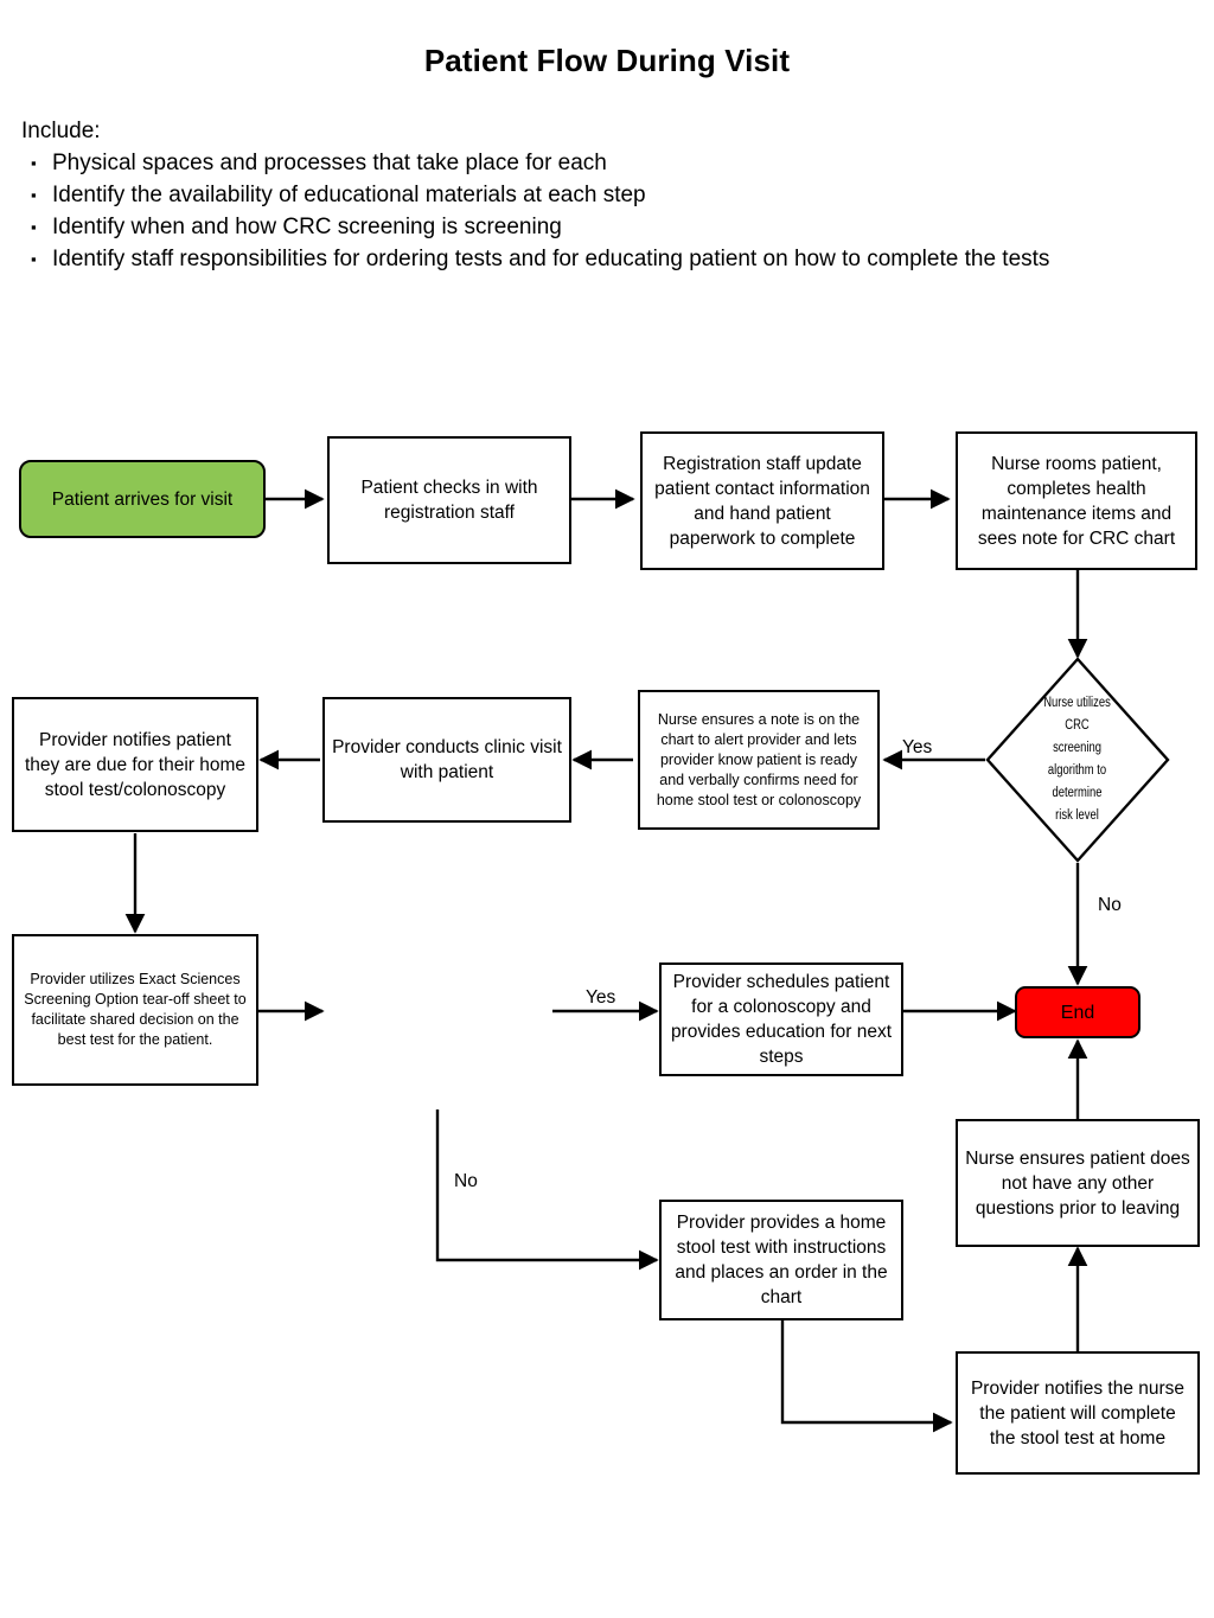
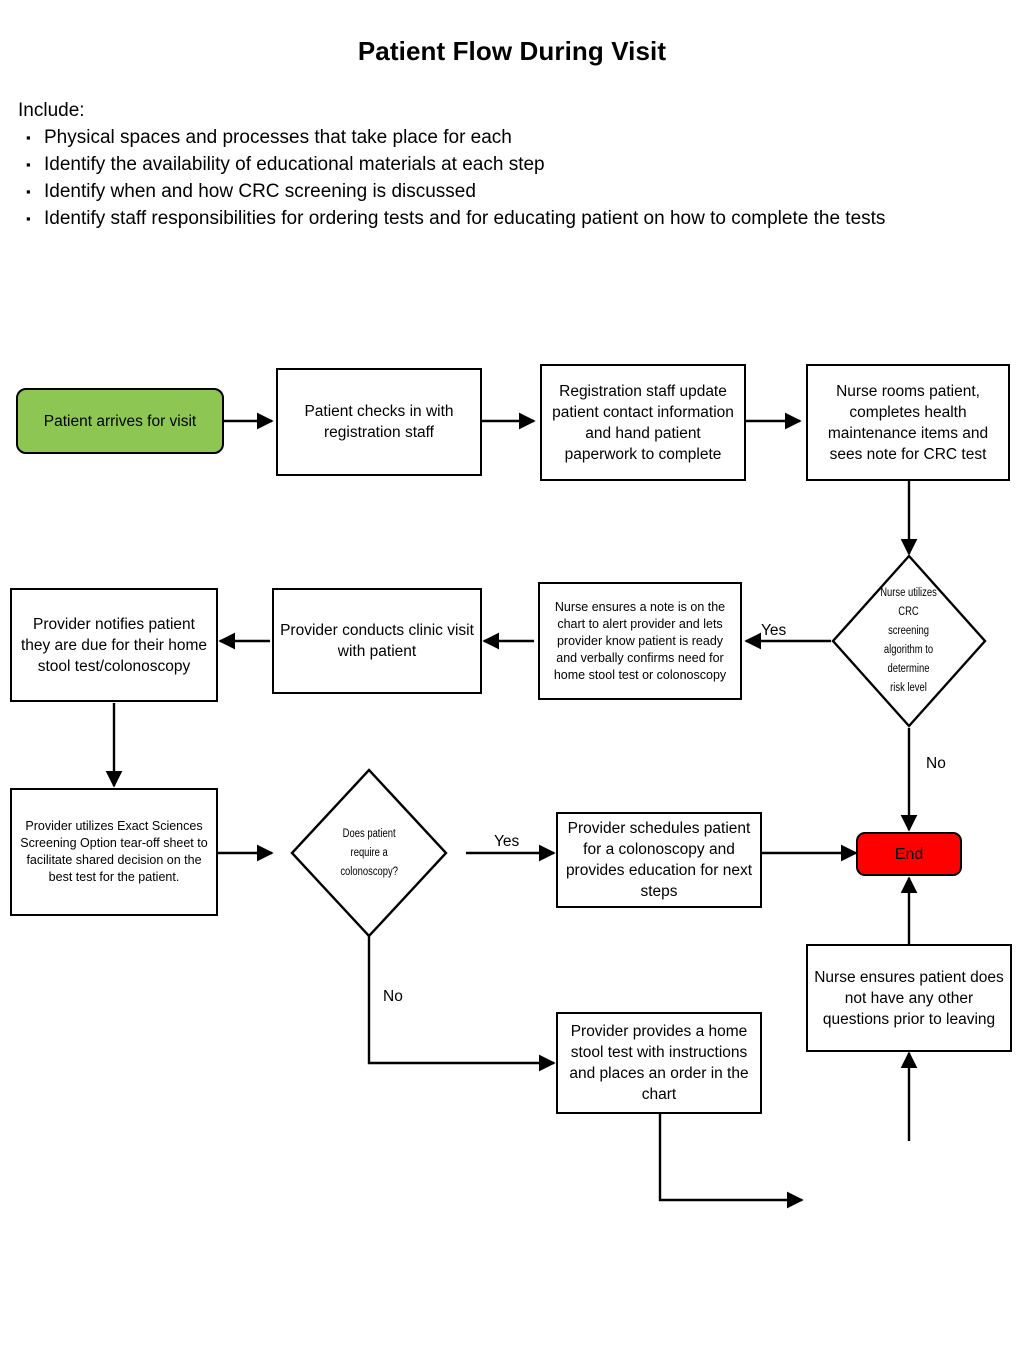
  Patient Flow During Visit
  Include:
  ▪
  Physical spaces and processes that take place for each
  ▪
  Identify the availability of educational materials at each step
  ▪
- Identify when and how CRC screening is screening
+ Identify when and how CRC screening is discussed
  ▪
  Identify staff responsibilities for ordering tests and for educating patient on how to complete the tests
  Patient arrives for visit
  Patient checks in with registration staff
  Registration staff update patient contact information and hand patient paperwork to complete
- Nurse rooms patient, completes health maintenance items and sees note for CRC chart
+ Nurse rooms patient, completes health maintenance items and sees note for CRC test
  Nurse utilizes
  CRC
  screening
  algorithm to
  determine
  risk level
  Nurse ensures a note is on the chart to alert provider and lets provider know patient is ready and verbally confirms need for home stool test or colonoscopy
  Provider conducts clinic visit with patient
  Provider notifies patient they are due for their home stool test/colonoscopy
  Provider utilizes Exact Sciences Screening Option tear-off sheet to facilitate shared decision on the best test for the patient.
+ Does patient
+ require a
+ colonoscopy?
  Provider schedules patient for a colonoscopy and provides education for next steps
  Provider provides a home stool test with instructions and places an order in the chart
  Nurse ensures patient does not have any other questions prior to leaving
- Provider notifies the nurse the patient will complete the stool test at home
  End
  Yes
  No
  Yes
  No
